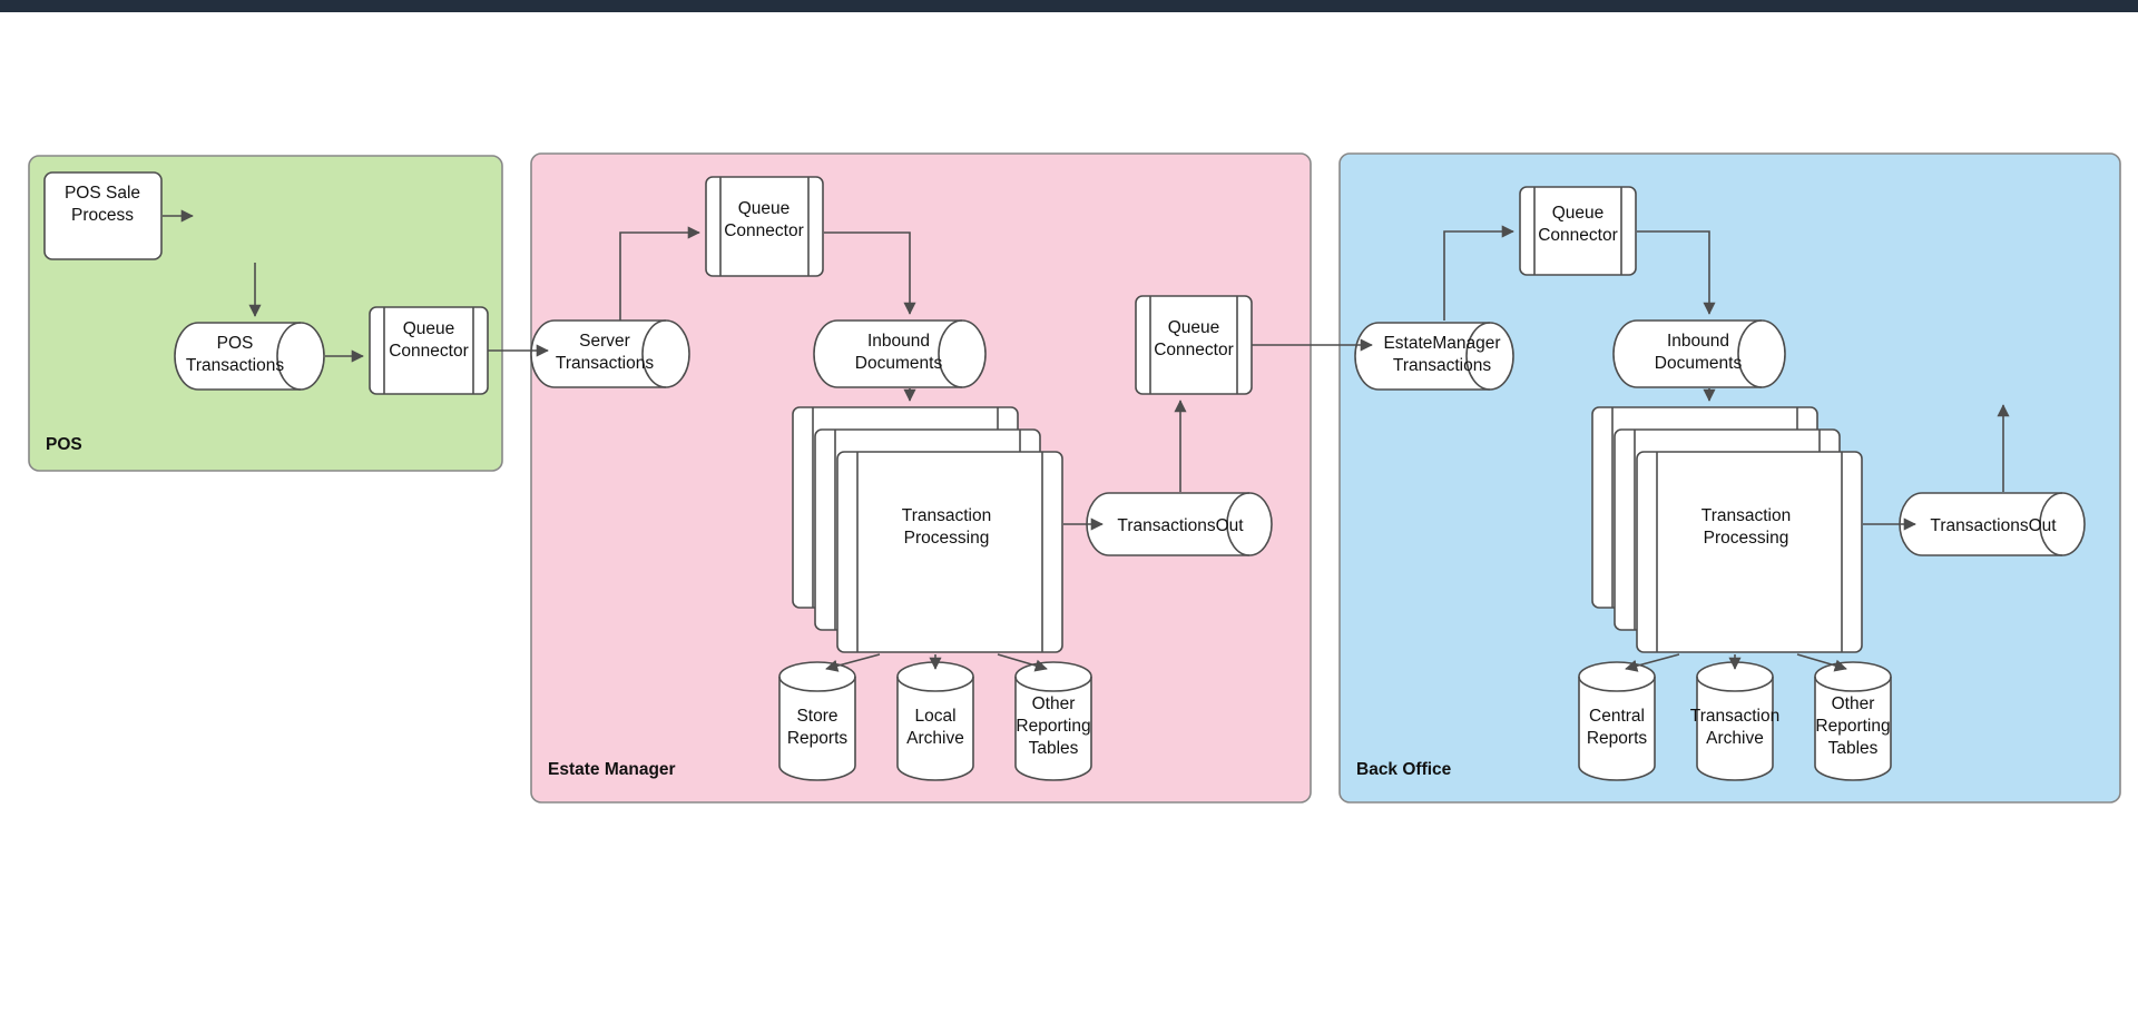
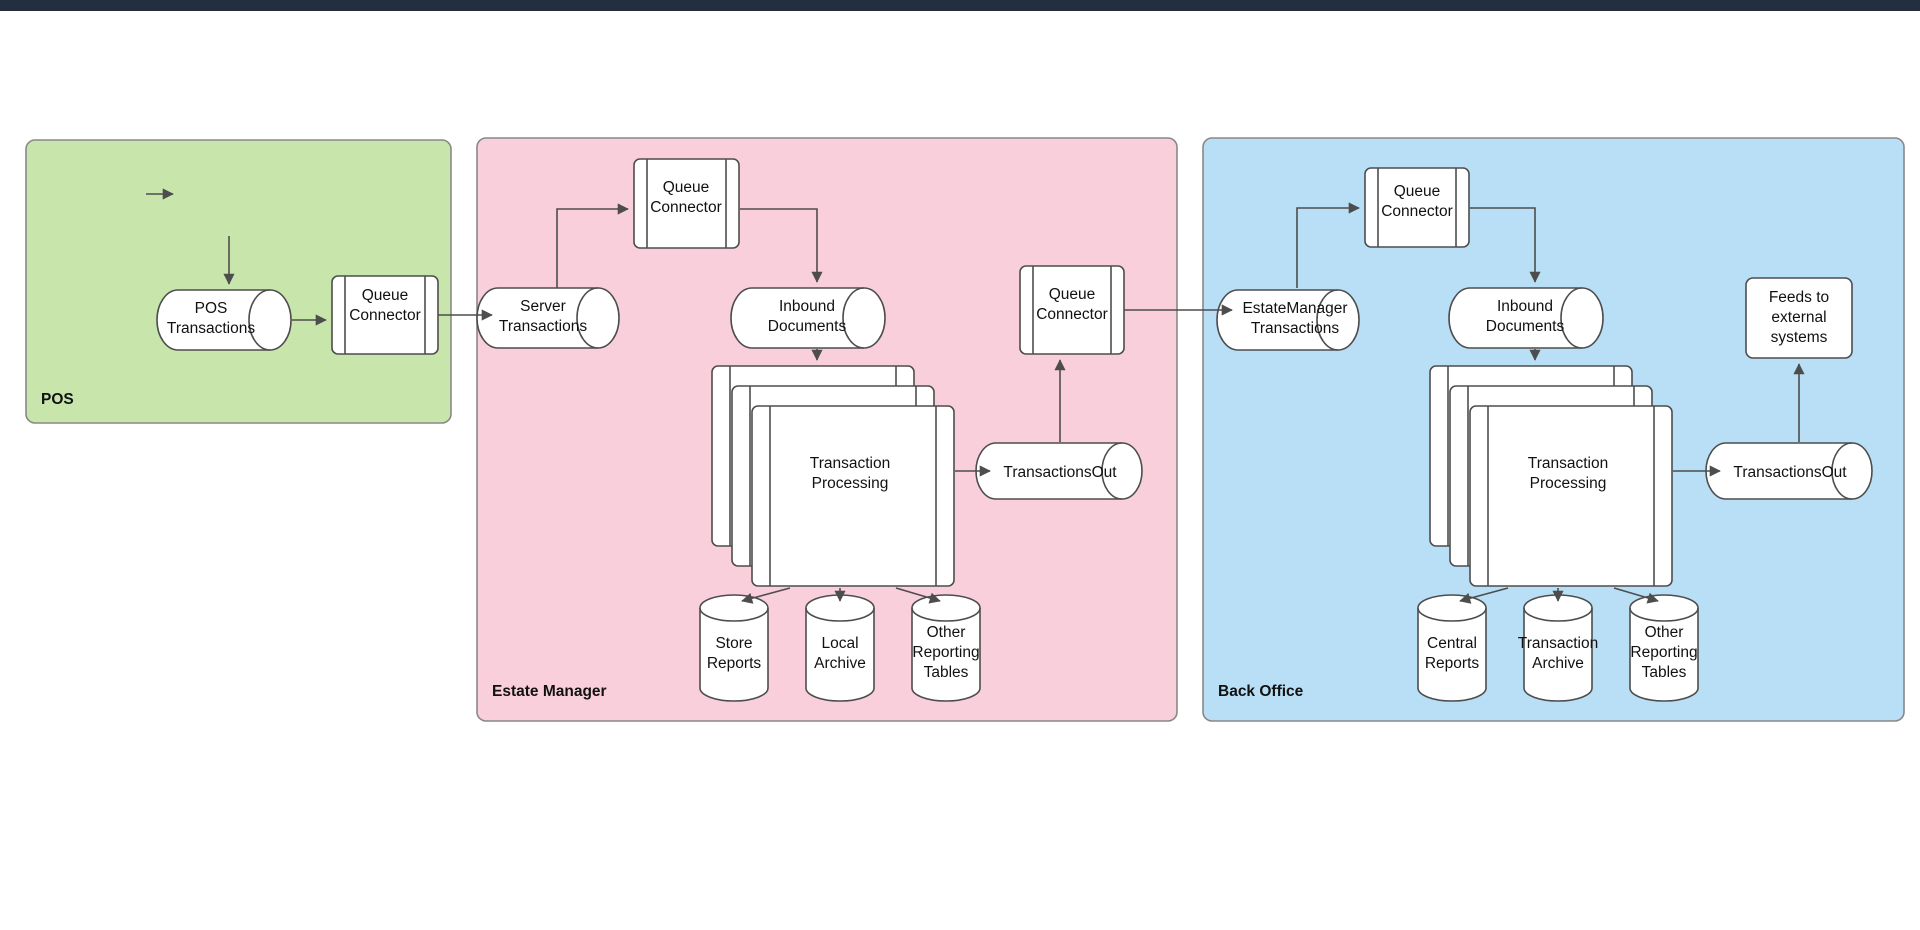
  POS
- POS Sale
- Process
  POS
  Transactions
  Queue
  Connector
  Estate Manager
  Server
  Transactions
  Queue
  Connector
  Inbound
  Documents
  Transaction
  Processing
  TransactionsOut
  Queue
  Connector
  Store
  Reports
  Local
  Archive
  Other
  Reporting
  Tables
  Back Office
  EstateManager
  Transactions
  Queue
  Connector
  Inbound
  Documents
  Transaction
  Processing
  TransactionsOut
+ Feeds to
+ external
+ systems
  Central
  Reports
  Transaction
  Archive
  Other
  Reporting
  Tables
